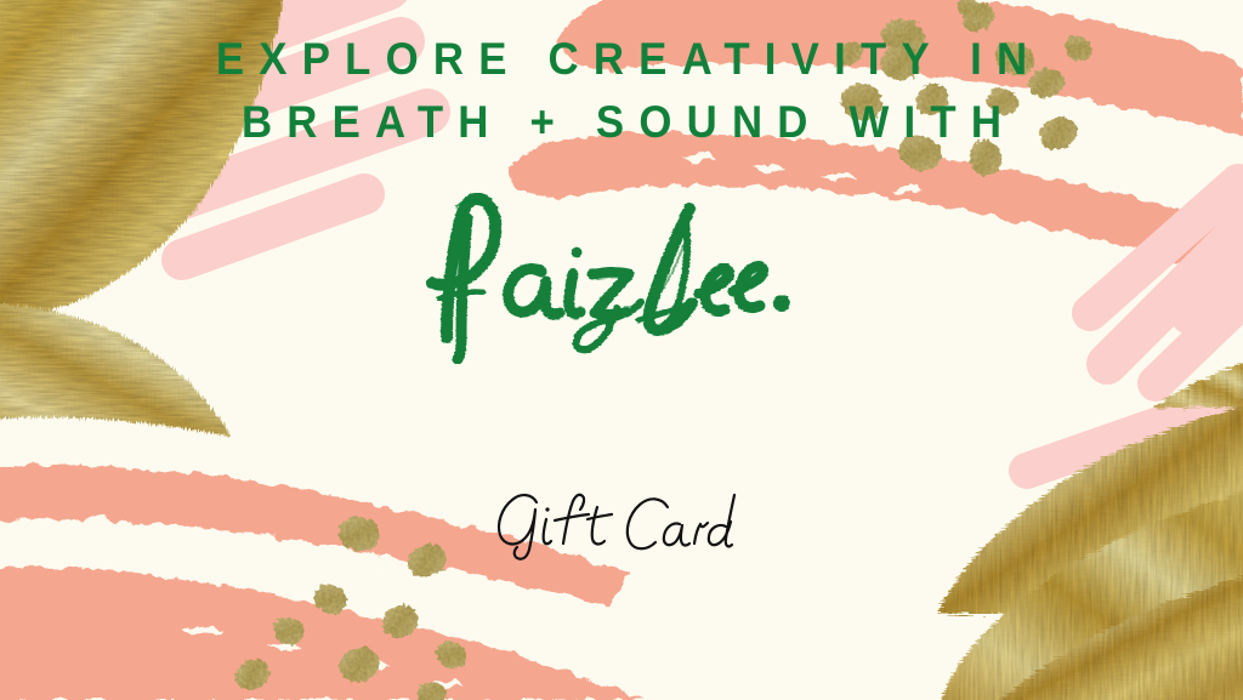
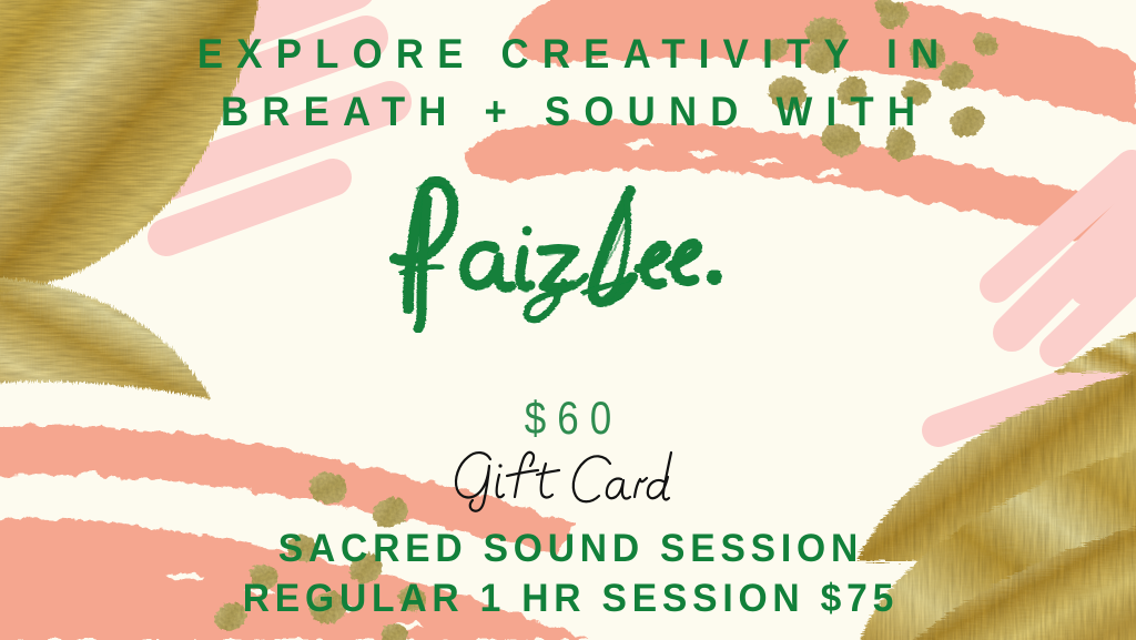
  EXPLORE CREATIVITY IN
  BREATH + SOUND WITH
+ $60
+ SACRED SOUND SESSION
+ REGULAR 1 HR SESSION $75
